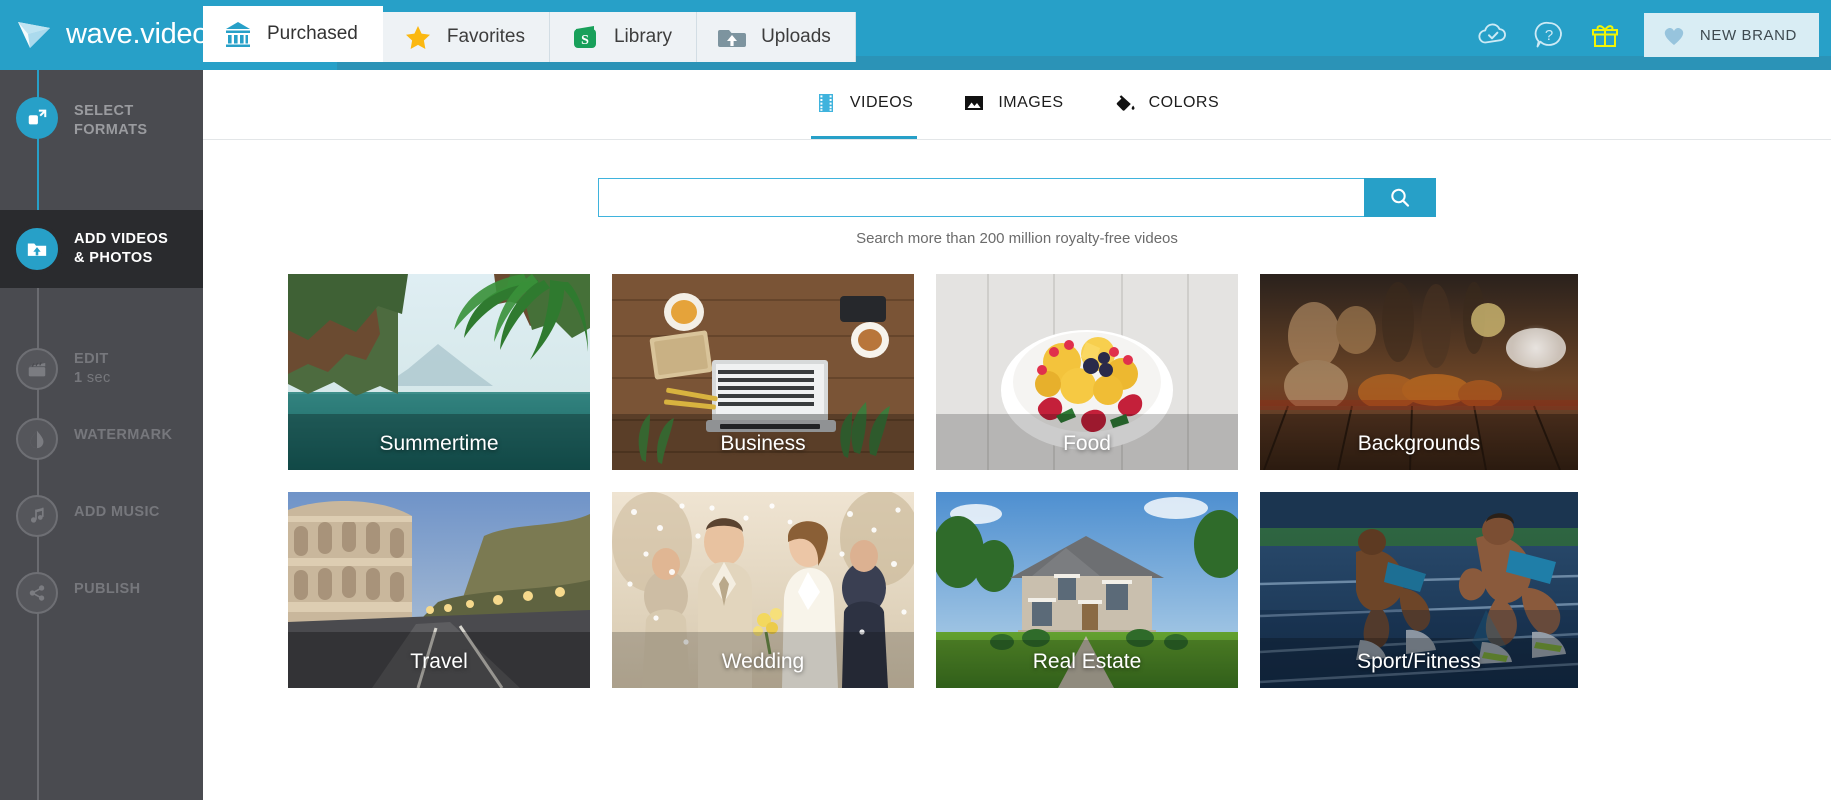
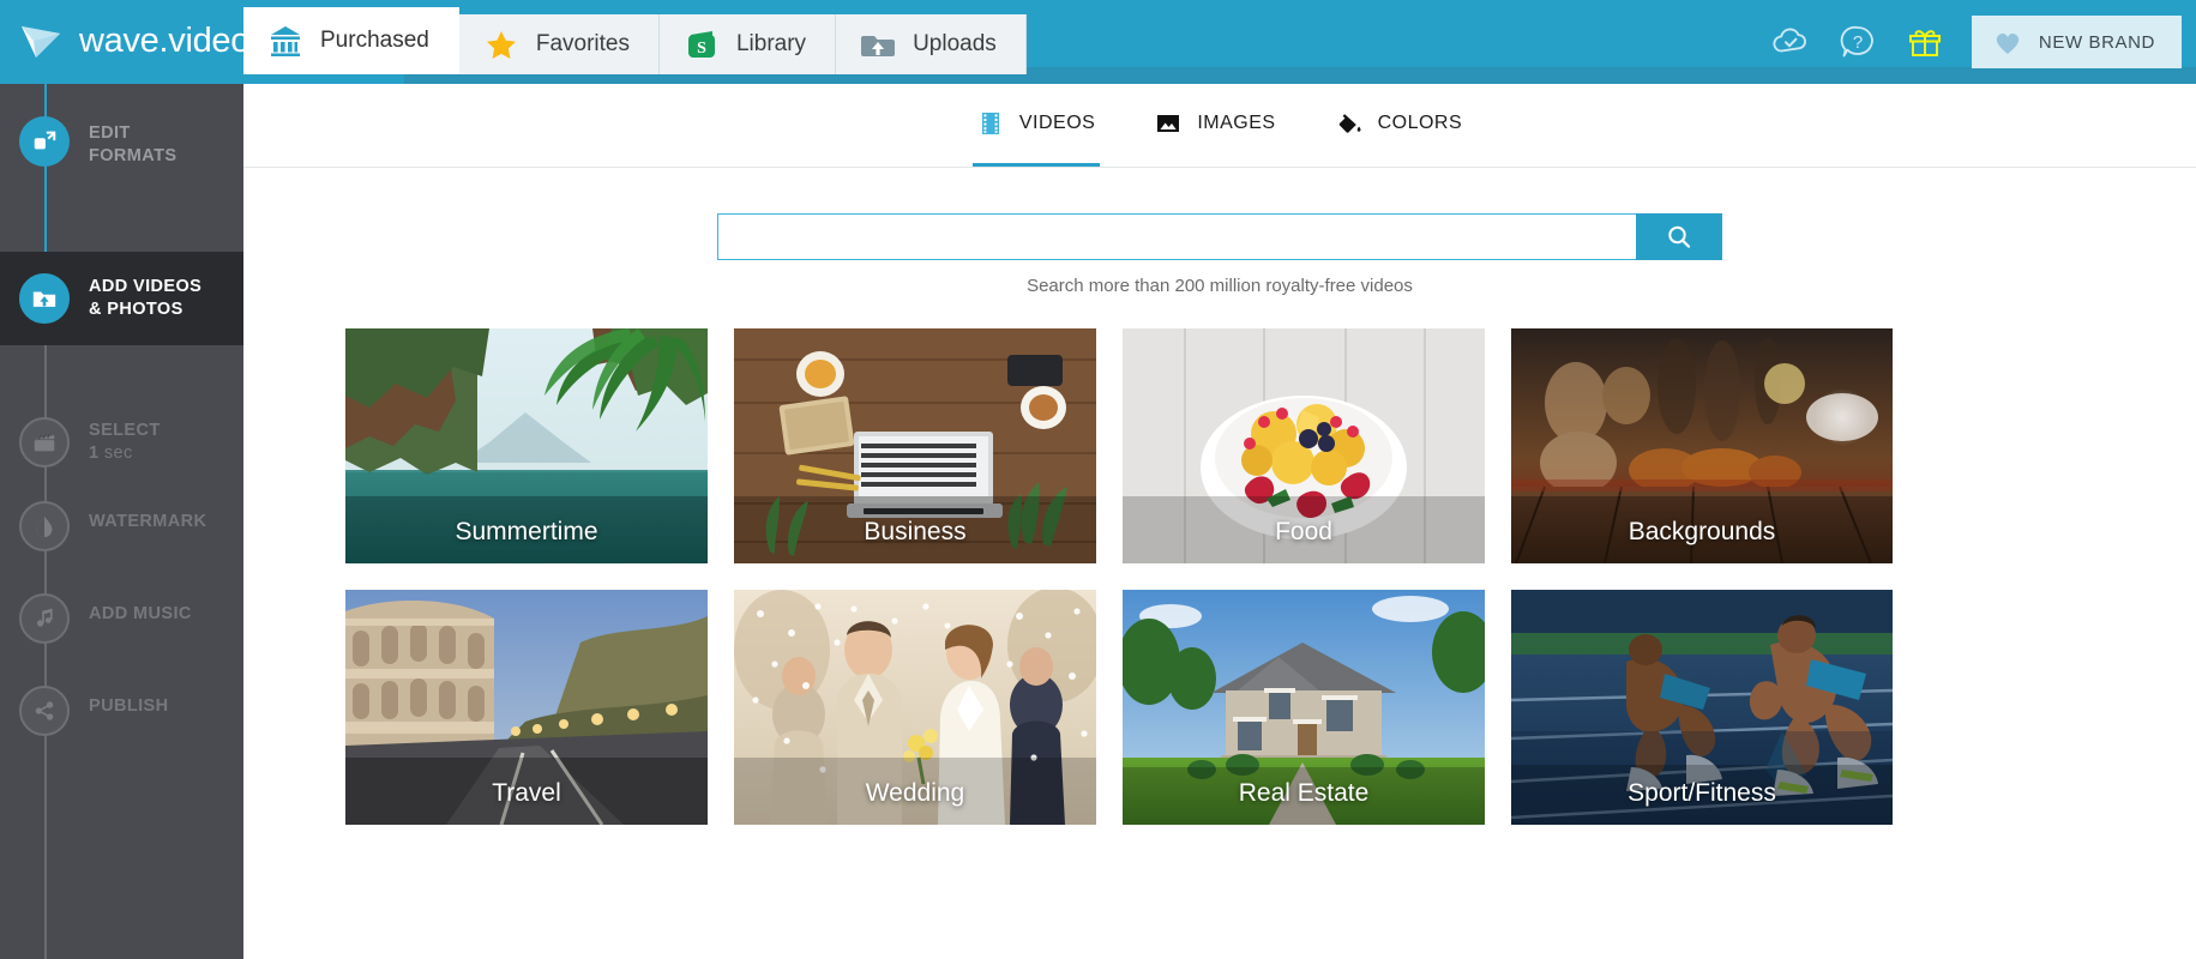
  wave.video
  Purchased
  Favorites
  S
  Library
  Uploads
  ?
  NEW BRAND
- SELECT
+ EDIT
  FORMATS
  ADD VIDEOS
  & PHOTOS
- EDIT
+ SELECT
  1 sec
  WATERMARK
  ADD MUSIC
  PUBLISH
  VIDEOS
  IMAGES
  COLORS
  Search more than 200 million royalty-free videos
  Summertime
  Business
  Food
  Backgrounds
  Travel
  Wedding
  Real Estate
  Sport/Fitness
